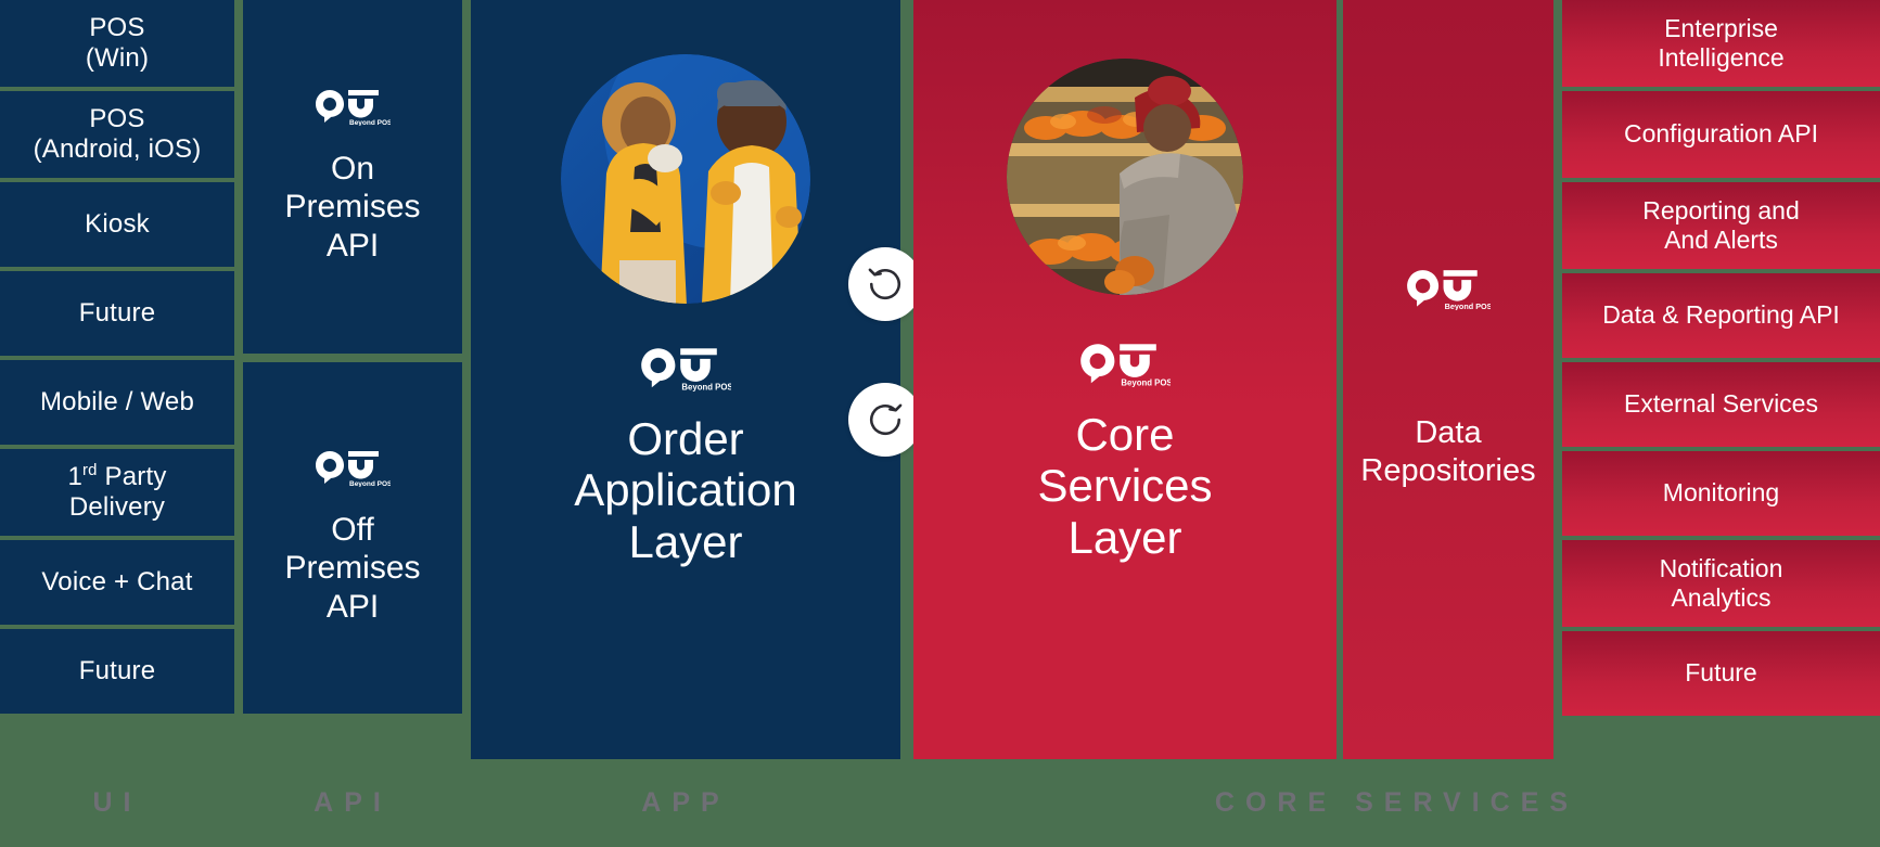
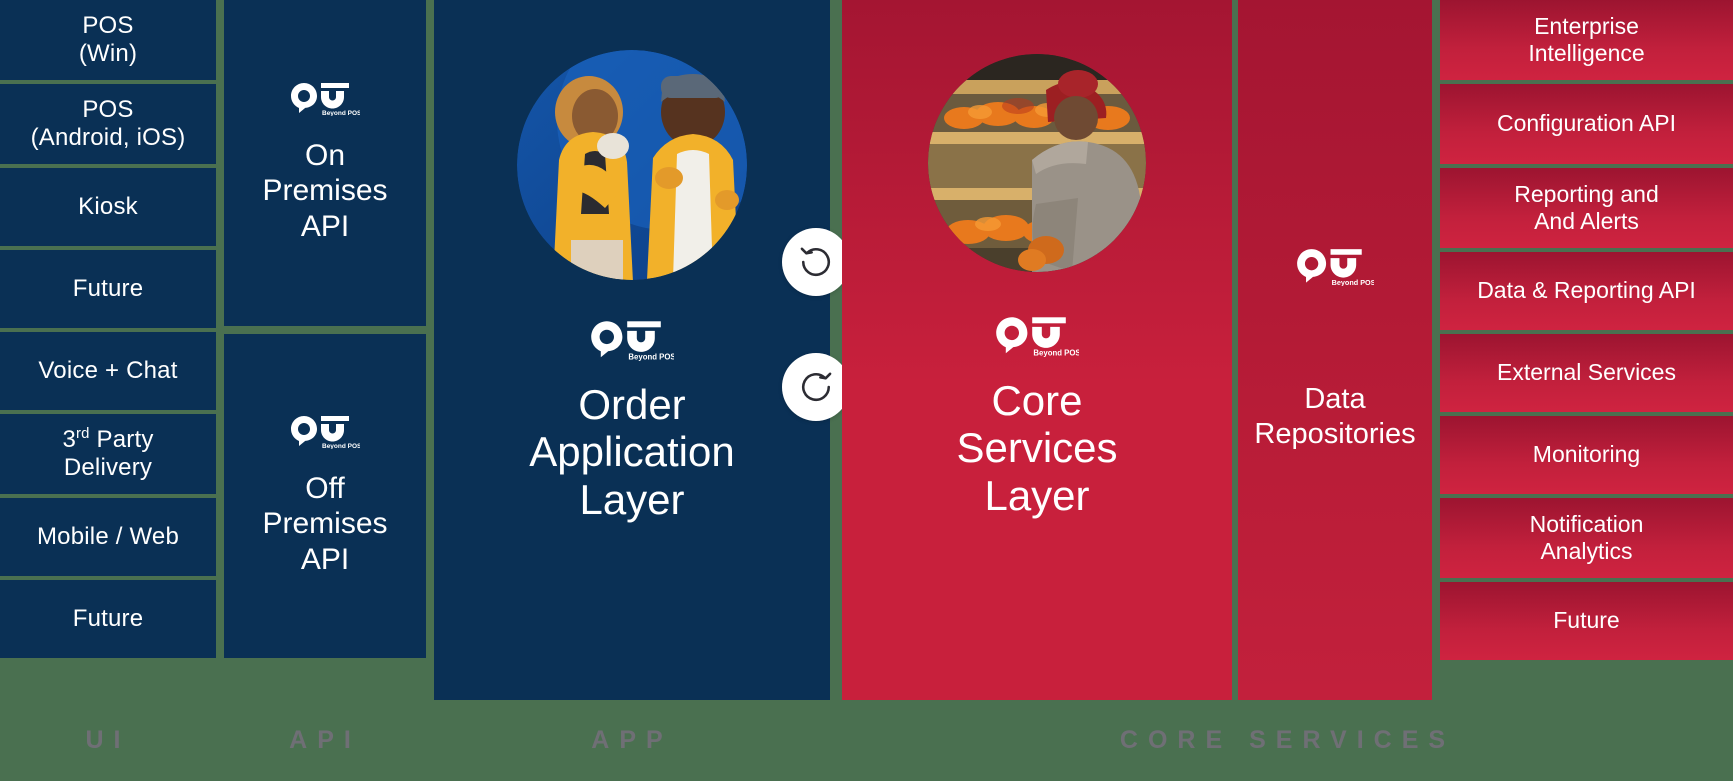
  POS
  (Win)
  POS
  (Android, iOS)
  Kiosk
  Future
- Mobile / Web
+ Voice + Chat
- 1rd Party
+ 3rd Party
  Delivery
- Voice + Chat
+ Mobile / Web
  Future
  On
  Premises
  API
  Off
  Premises
  API
  Beyond POS
  Order
  Application
  Layer
  Beyond POS
  Core
  Services
  Layer
  Beyond POS
  Data
  Repositories
  Enterprise
  Intelligence
  Configuration API
  Reporting and
  And Alerts
  Data & Reporting API
  External Services
  Monitoring
  Notification
  Analytics
  Future
  UI
  API
  APP
  CORE SERVICES
